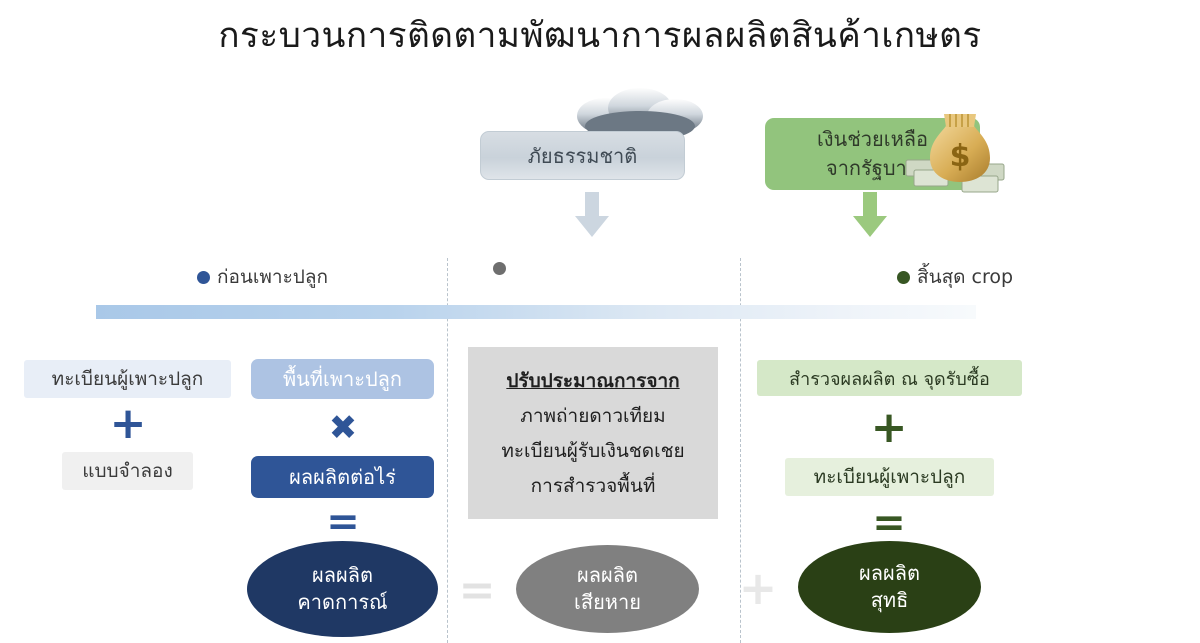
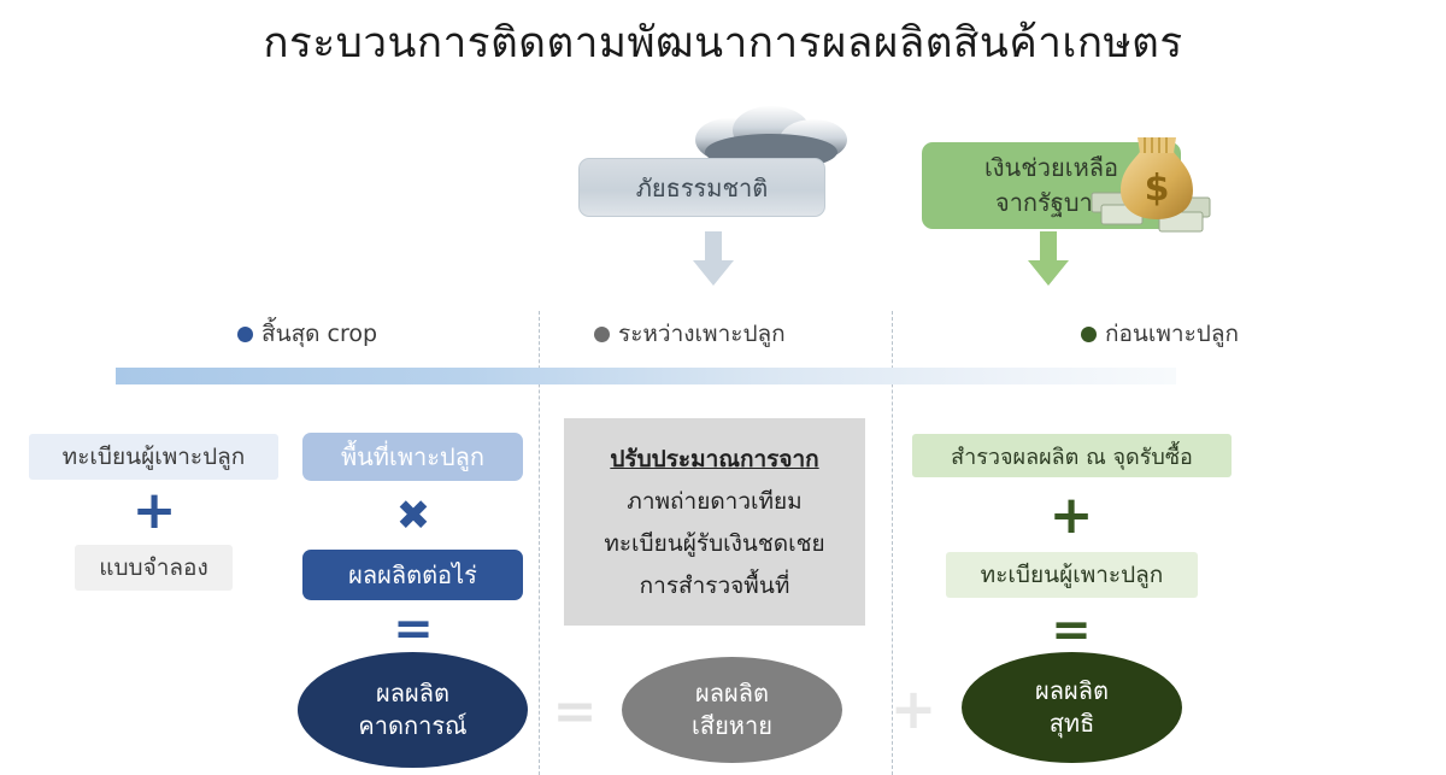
  กระบวนการติดตามพัฒนาการผลผลิตสินค้าเกษตร
  ภัยธรรมชาติ
  เงินช่วยเหลือ
  จากรัฐบา
  $
- ก่อนเพาะปลูก
+ สิ้นสุด crop
+ ระหว่างเพาะปลูก
- สิ้นสุด crop
+ ก่อนเพาะปลูก
  ทะเบียนผู้เพาะปลูก
  +
  แบบจำลอง
  พื้นที่เพาะปลูก
  ✖
  ผลผลิตต่อไร่
  =
  ผลผลิต
  คาดการณ์
  ปรับประมาณการจาก
  ภาพถ่ายดาวเทียม
  ทะเบียนผู้รับเงินชดเชย
  การสำรวจพื้นที่
  =
  ผลผลิต
  เสียหาย
  +
  สำรวจผลผลิต ณ จุดรับซื้อ
  +
  ทะเบียนผู้เพาะปลูก
  =
  ผลผลิต
  สุทธิ
